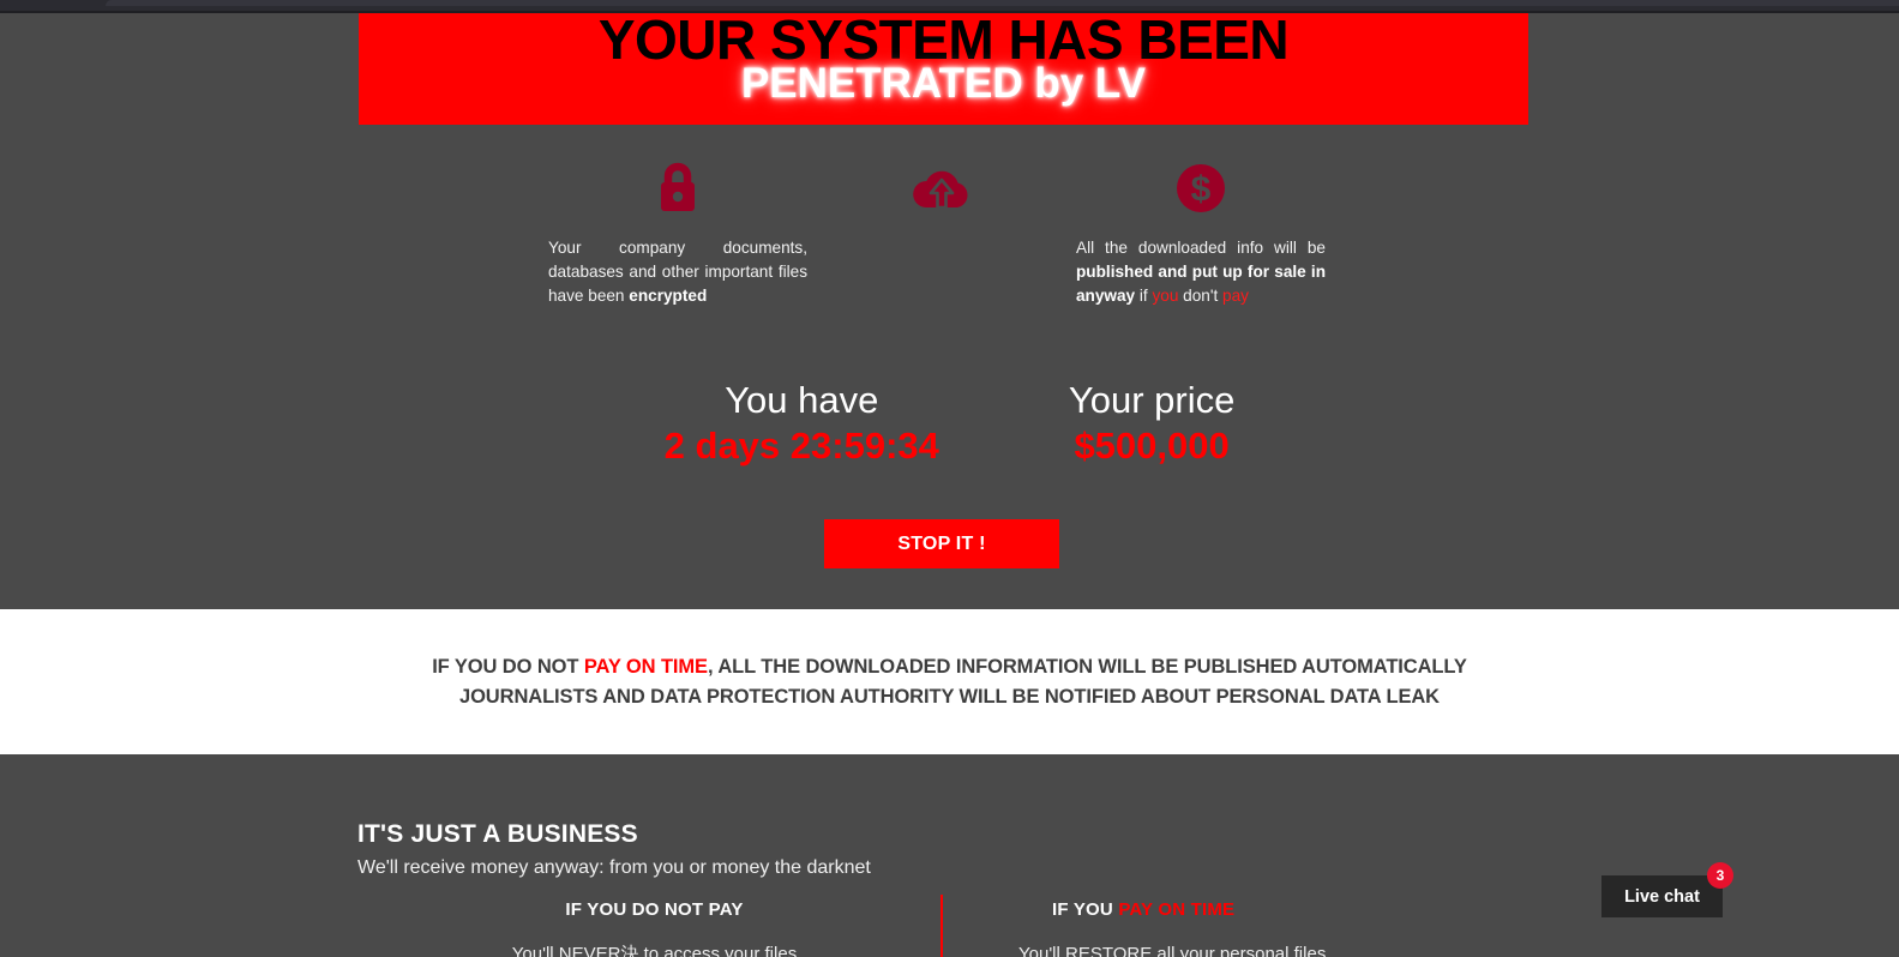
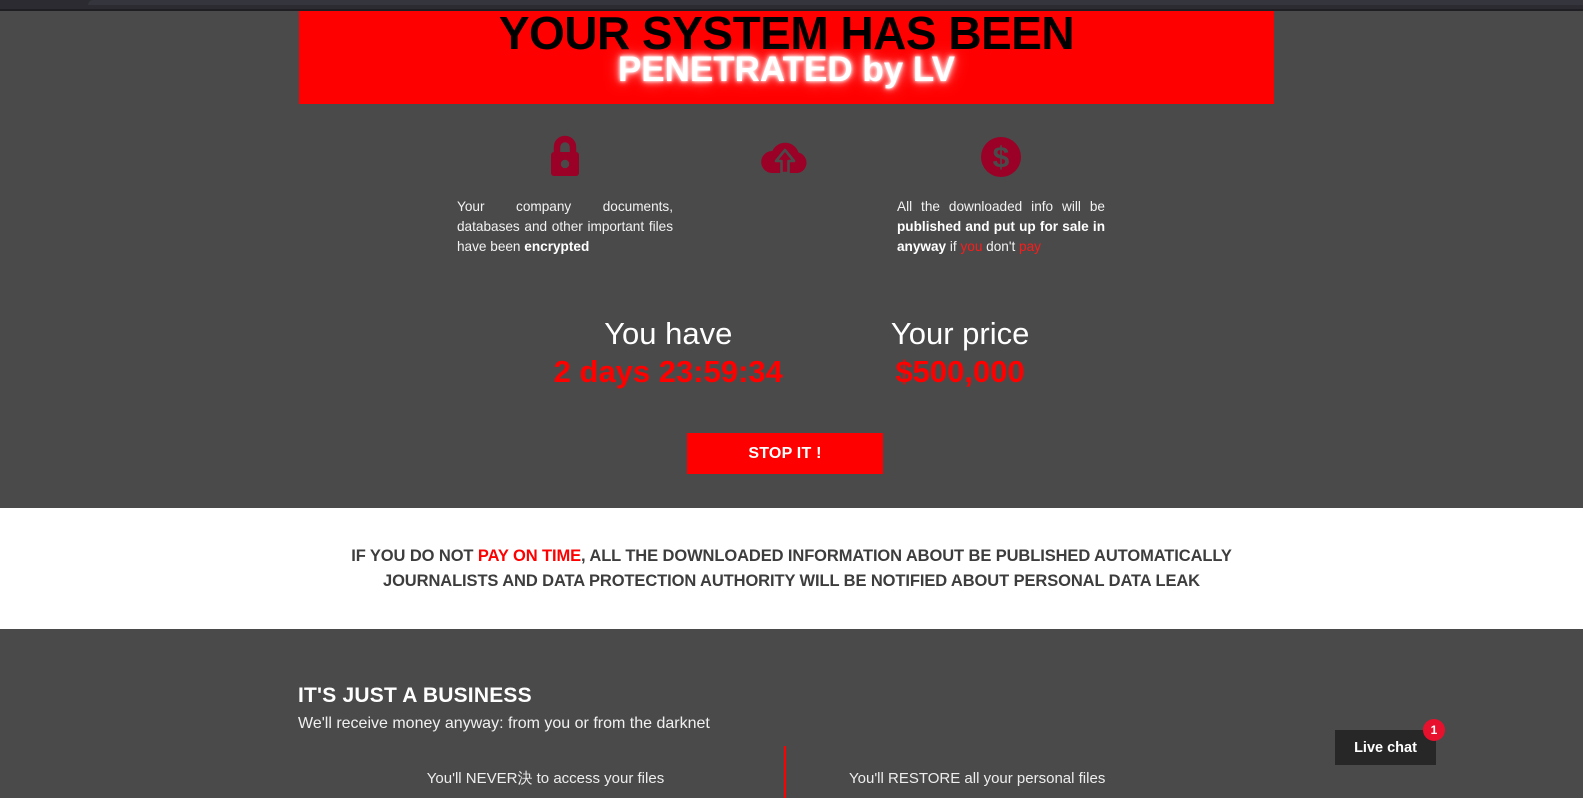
  YOUR SYSTEM HAS BEEN
  PENETRATED by LV
  Your company documents, databases and other important files have been encrypted
  $
  All the downloaded info will be published and put up for sale in anyway if you don't pay
  You have
  2 days 23:59:34
  Your price
  $500,000
  STOP IT !
- IF YOU DO NOT PAY ON TIME, ALL THE DOWNLOADED INFORMATION WILL BE PUBLISHED AUTOMATICALLY
+ IF YOU DO NOT PAY ON TIME, ALL THE DOWNLOADED INFORMATION ABOUT BE PUBLISHED AUTOMATICALLY
  JOURNALISTS AND DATA PROTECTION AUTHORITY WILL BE NOTIFIED ABOUT PERSONAL DATA LEAK
  IT'S JUST A BUSINESS
- We'll receive money anyway: from you or money the darknet
+ We'll receive money anyway: from you or from the darknet
- IF YOU DO NOT PAY
  You'll NEVER決 to access your files
- IF YOU PAY ON TIME
  You'll RESTORE all your personal files
  Live chat
- 3
+ 1
